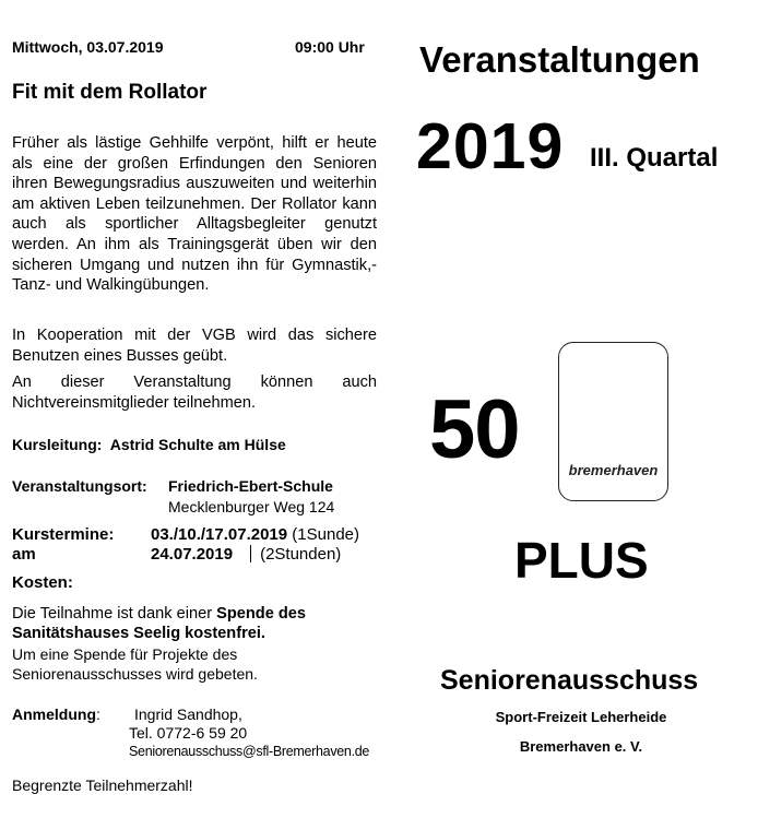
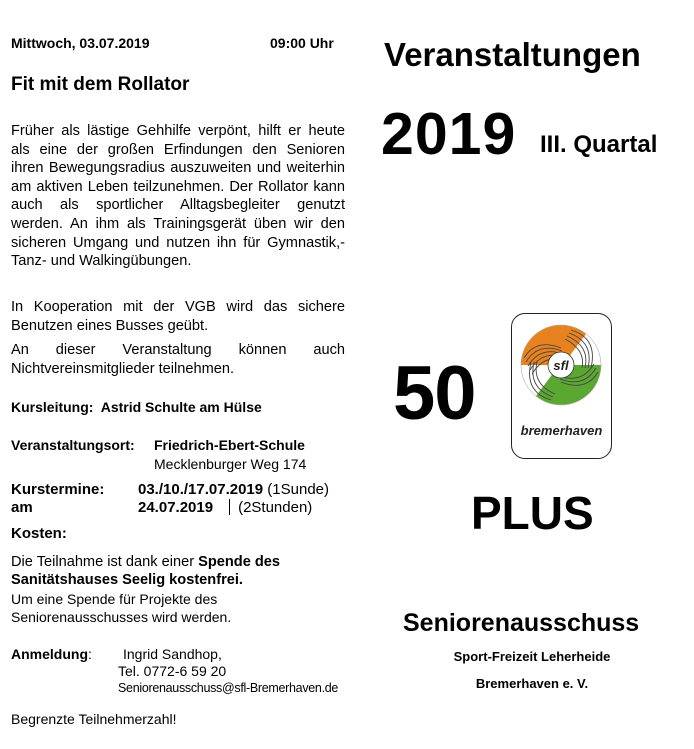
  Mittwoch, 03.07.2019
  09:00 Uhr
  Fit mit dem Rollator
  Früher als lästige Gehhilfe verpönt, hilft er heute als eine der großen Erfindungen den Senioren ihren Bewegungsradius auszuweiten und weiterhin am aktiven Leben teilzunehmen. Der Rollator kann auch als sportlicher Alltagsbegleiter genutzt werden. An ihm als Trainingsgerät üben wir den sicheren Umgang und nutzen ihn für Gymnastik,- Tanz- und Walkingübungen.
  In Kooperation mit der VGB wird das sichere Benutzen eines Busses geübt.
  An dieser Veranstaltung können auch Nichtvereinsmitglieder teilnehmen.
  Kursleitung: Astrid Schulte am Hülse
  Veranstaltungsort:
  Friedrich-Ebert-Schule
- Mecklenburger Weg 124
+ Mecklenburger Weg 174
  Kurstermine:
  am
  03./10./17.07.2019 (1Sunde)
  24.07.2019 (2Stunden)
  Kosten:
  Die Teilnahme ist dank einer Spende des Sanitätshauses Seelig kostenfrei.
- Um eine Spende für Projekte des Seniorenausschusses wird gebeten.
+ Um eine Spende für Projekte des Seniorenausschusses wird werden.
  Anmeldung:
  Ingrid Sandhop,
  Tel. 0772-6 59 20
  Seniorenausschuss@sfl-Bremerhaven.de
  Begrenzte Teilnehmerzahl!
  Veranstaltungen
  2019
  III. Quartal
  50
+ sfl
  bremerhaven
  PLUS
  Seniorenausschuss
  Sport-Freizeit Leherheide
  Bremerhaven e. V.
